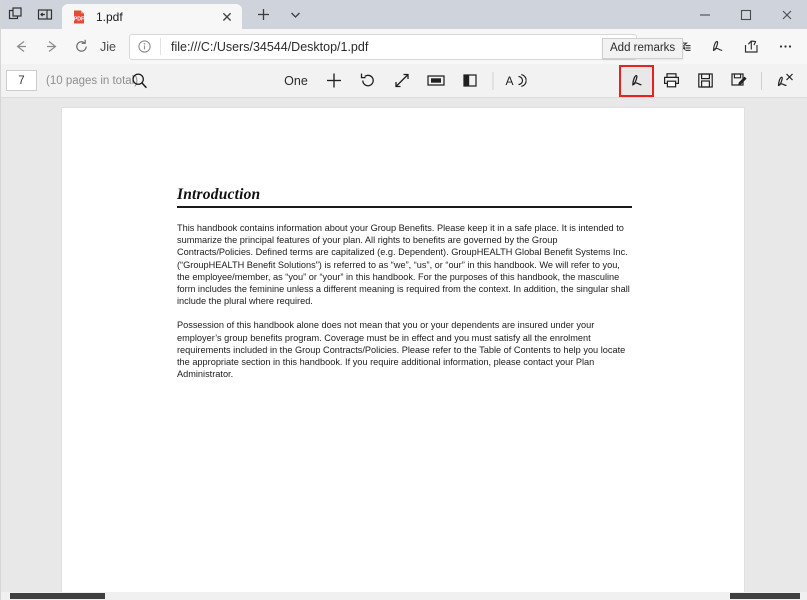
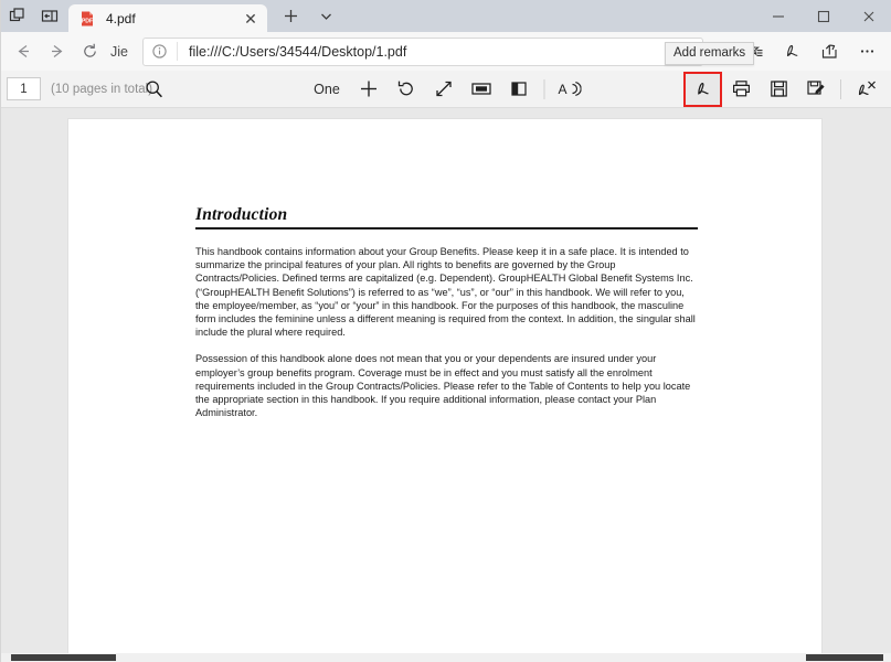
- 1.pdf
+ 4.pdf
  ✕
  Jie
  file:///C:/Users/34544/Desktop/1.pdf
  Add remarks
- 7
+ 1
  (10 pages in tota)
  One
  A
  Introduction
  This handbook contains information about your Group Benefits. Please keep it in a safe place. It is intended to summarize the principal features of your plan. All rights to benefits are governed by the Group Contracts/Policies. Defined terms are capitalized (e.g. Dependent). GroupHEALTH Global Benefit Systems Inc. (“GroupHEALTH Benefit Solutions”) is referred to as “we”, “us”, or “our” in this handbook. We will refer to you, the employee/member, as “you” or “your” in this handbook. For the purposes of this handbook, the masculine form includes the feminine unless a different meaning is required from the context. In addition, the singular shall include the plural where required.
  Possession of this handbook alone does not mean that you or your dependents are insured under your employer’s group benefits program. Coverage must be in effect and you must satisfy all the enrolment requirements included in the Group Contracts/Policies. Please refer to the Table of Contents to help you locate the appropriate section in this handbook. If you require additional information, please contact your Plan Administrator.
